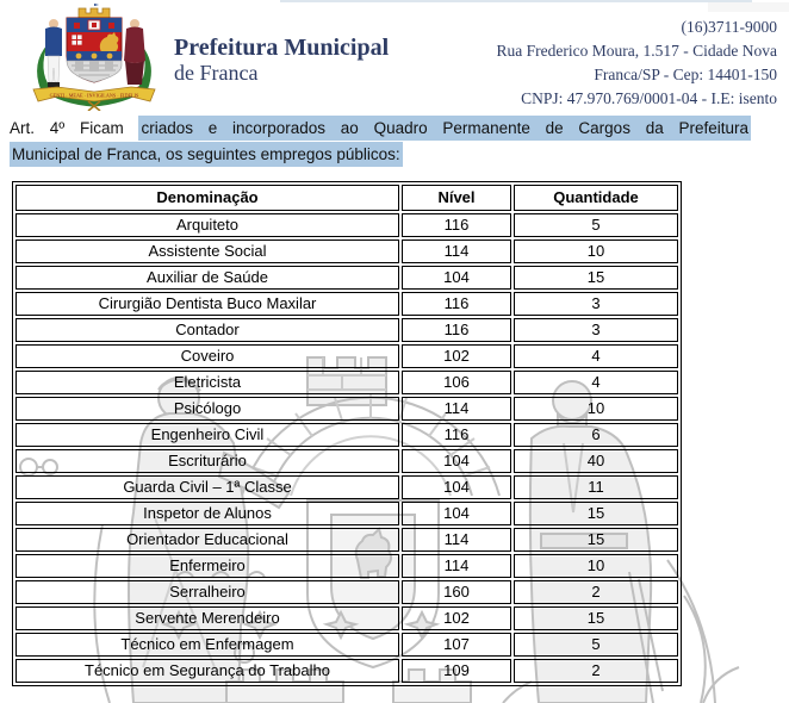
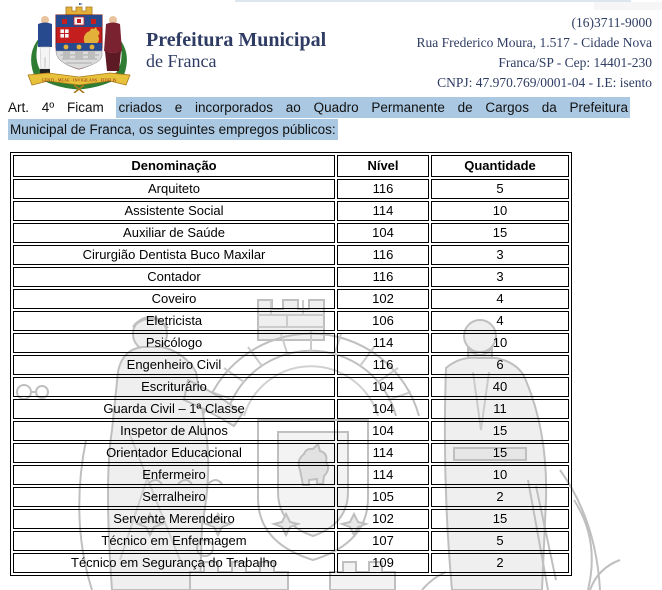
  Prefeitura Municipal
  de Franca
  (16)3711-9000
  Rua Frederico Moura, 1.517 - Cidade Nova
- Franca/SP - Cep: 14401-150
+ Franca/SP - Cep: 14401-230
  CNPJ: 47.970.769/0001-04 - I.E: isento
  Art. 4º Ficam criados e incorporados ao Quadro Permanente de Cargos da Prefeitura
  Municipal de Franca, os seguintes empregos públicos:
  Denominação	Nível	Quantidade
  Arquiteto	116	5
  Assistente Social	114	10
  Auxiliar de Saúde	104	15
  Cirurgião Dentista Buco Maxilar	116	3
  Contador	116	3
  Coveiro	102	4
  Eletricista	106	4
  Psicólogo	114	10
  Engenheiro Civil	116	6
  Escriturário	104	40
  Guarda Civil – 1ª Classe	104	11
  Inspetor de Alunos	104	15
  Orientador Educacional	114	15
  Enfermeiro	114	10
- Serralheiro	160	2
+ Serralheiro	105	2
  Servente Merendeiro	102	15
  Técnico em Enfermagem	107	5
  Técnico em Segurança do Trabalho	109	2
